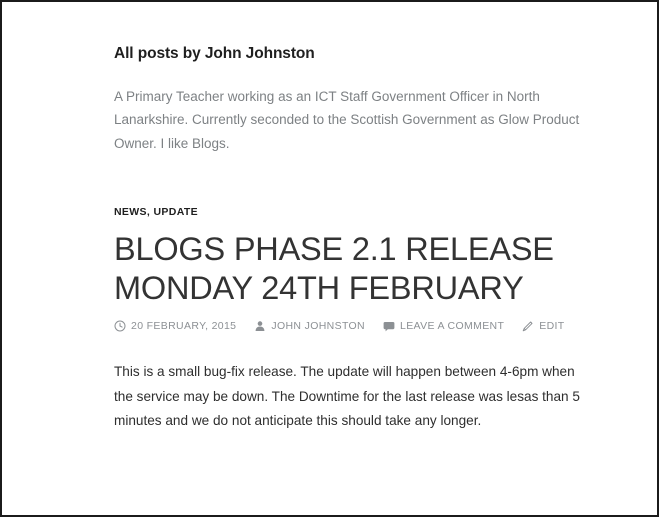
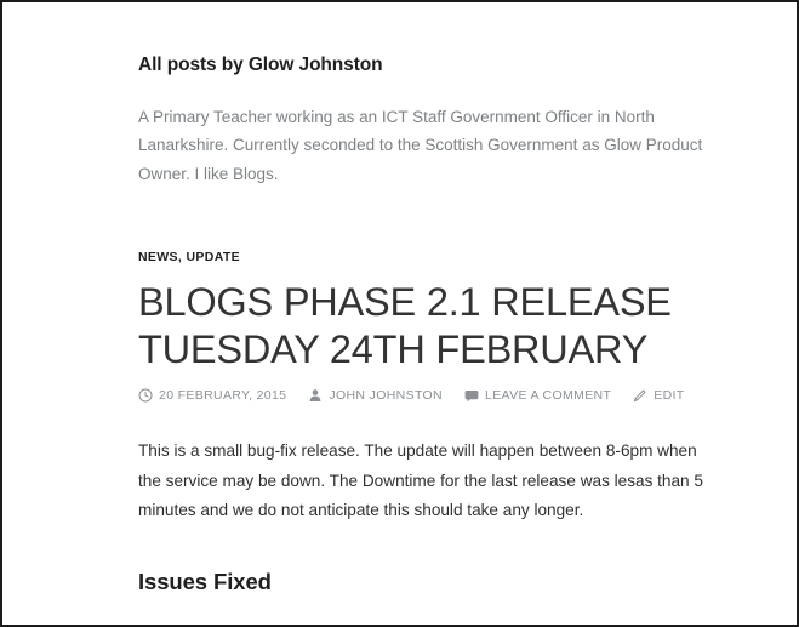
- All posts by John Johnston
+ All posts by Glow Johnston
  A Primary Teacher working as an ICT Staff Government Officer in North Lanarkshire. Currently seconded to the Scottish Government as Glow Product Owner. I like Blogs.
  NEWS, UPDATE
- BLOGS PHASE 2.1 RELEASE MONDAY 24TH FEBRUARY
+ BLOGS PHASE 2.1 RELEASE TUESDAY 24TH FEBRUARY
  20 FEBRUARY, 2015
  JOHN JOHNSTON
  LEAVE A COMMENT
  EDIT
- This is a small bug-fix release. The update will happen between 4-6pm when the service may be down. The Downtime for the last release was lesas than 5 minutes and we do not anticipate this should take any longer.
+ This is a small bug-fix release. The update will happen between 8-6pm when the service may be down. The Downtime for the last release was lesas than 5 minutes and we do not anticipate this should take any longer.
+ Issues Fixed
